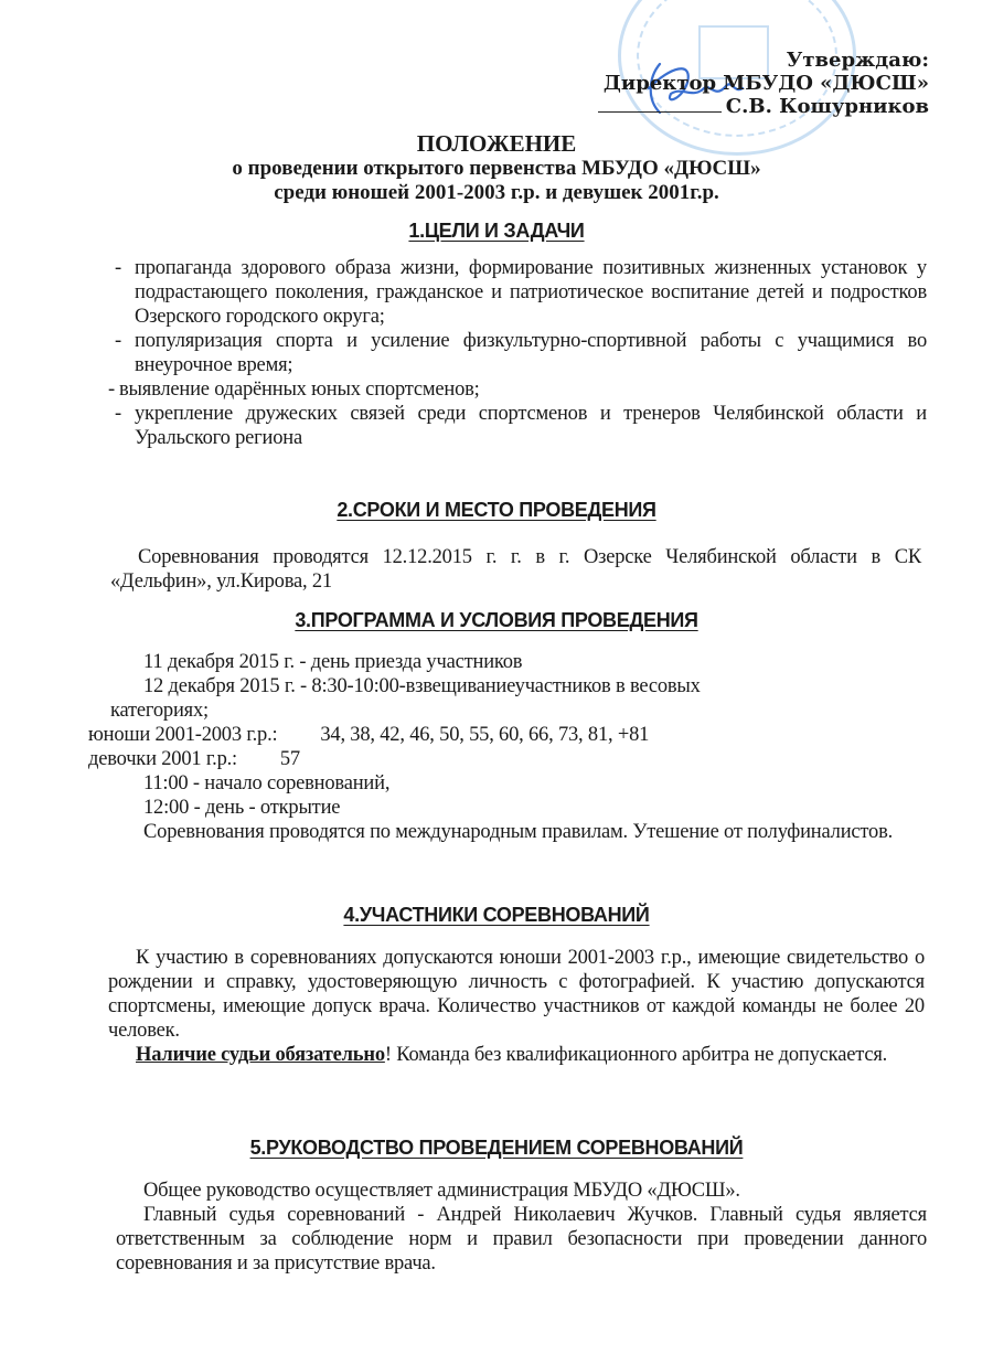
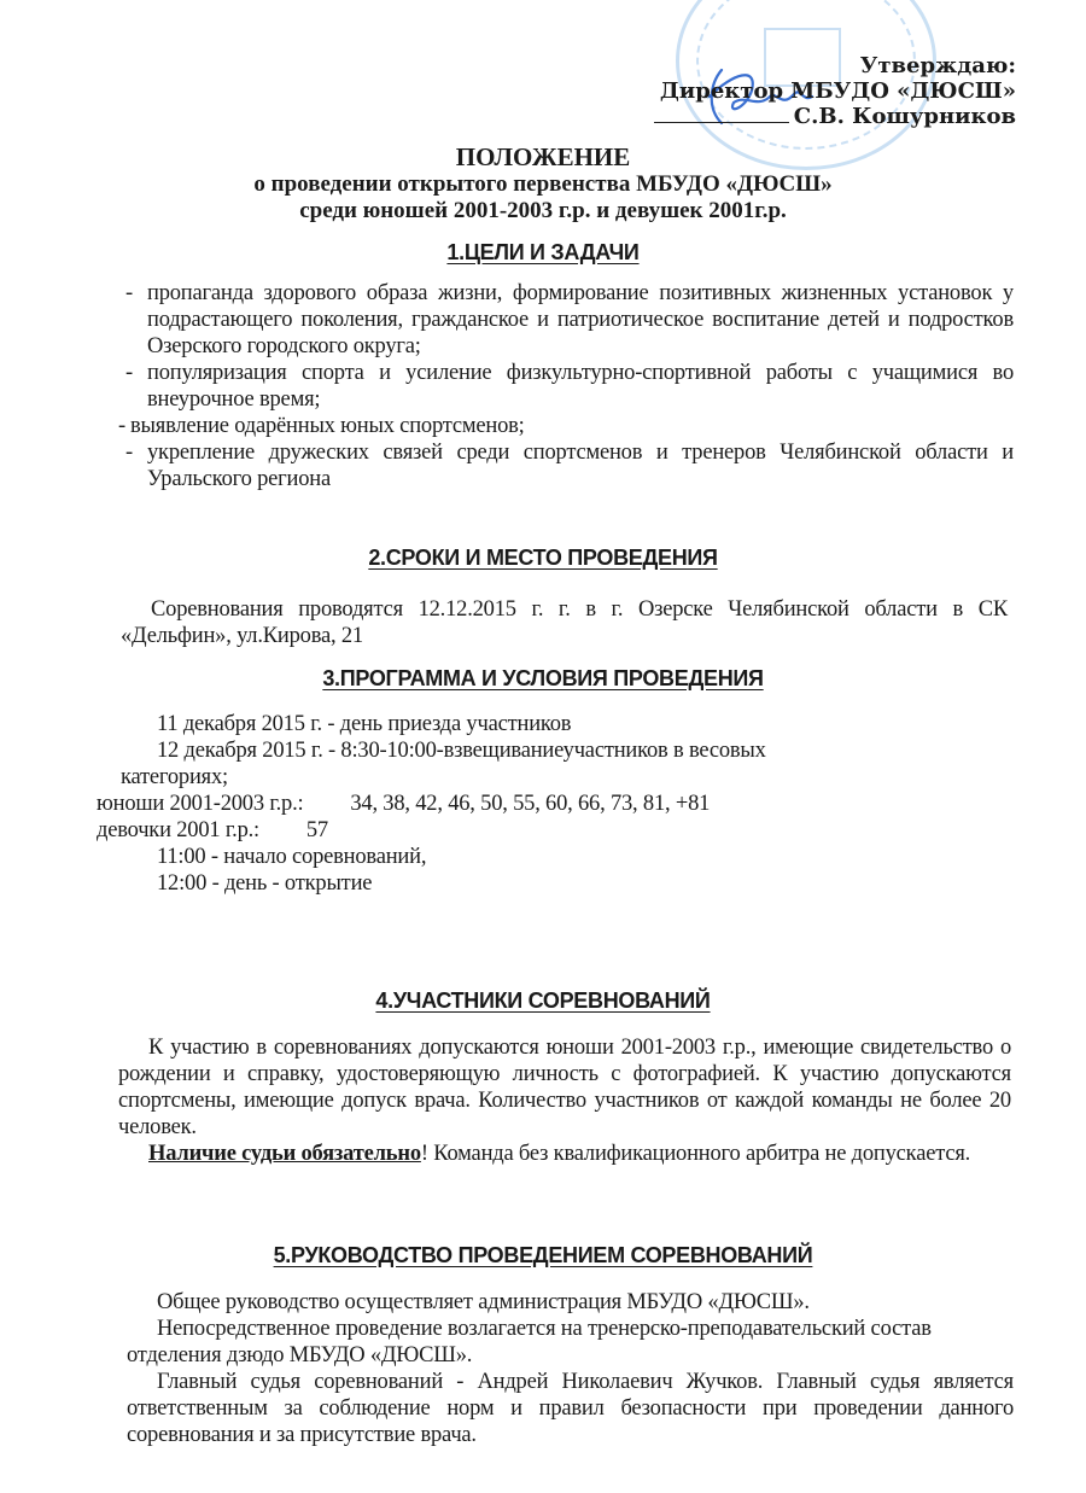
  Утверждаю:
  Директор МБУДО «ДЮСШ»
  С.В. Кошурников
  ПОЛОЖЕНИЕ
  о проведении открытого первенства МБУДО «ДЮСШ»
  среди юношей 2001-2003 г.р. и девушек 2001г.р.
  1.ЦЕЛИ И ЗАДАЧИ
  -
  пропаганда здорового образа жизни, формирование позитивных жизненных установок у подрастающего поколения, гражданское и патриотическое воспитание детей и подростков Озерского городского округа;
  -
  популяризация спорта и усиление физкультурно-спортивной работы с учащимися во внеурочное время;
  -
  выявление одарённых юных спортсменов;
  -
  укрепление дружеских связей среди спортсменов и тренеров Челябинской области и Уральского региона
  2.СРОКИ И МЕСТО ПРОВЕДЕНИЯ
  Соревнования проводятся 12.12.2015 г. г. в г. Озерске Челябинской области в СК «Дельфин», ул.Кирова, 21
  3.ПРОГРАММА И УСЛОВИЯ ПРОВЕДЕНИЯ
  11 декабря 2015 г. - день приезда участников
  12 декабря 2015 г. - 8:30-10:00-взвещиваниеучастников в весовых
  категориях;
  юноши 2001-2003 г.р.: 34, 38, 42, 46, 50, 55, 60, 66, 73, 81, +81
  девочки 2001 г.р.: 57
  11:00 - начало соревнований,
  12:00 - день - открытие
- Соревнования проводятся по международным правилам. Утешение от полуфиналистов.
  4.УЧАСТНИКИ СОРЕВНОВАНИЙ
  К участию в соревнованиях допускаются юноши 2001-2003 г.р., имеющие свидетельство о рождении и справку, удостоверяющую личность с фотографией. К участию допускаются спортсмены, имеющие допуск врача. Количество участников от каждой команды не более 20 человек.
  Наличие судьи обязательно! Команда без квалификационного арбитра не допускается.
  5.РУКОВОДСТВО ПРОВЕДЕНИЕМ СОРЕВНОВАНИЙ
  Общее руководство осуществляет администрация МБУДО «ДЮСШ».
+ Непосредственное проведение возлагается на тренерско-преподавательский состав отделения дзюдо МБУДО «ДЮСШ».
  Главный судья соревнований - Андрей Николаевич Жучков. Главный судья является ответственным за соблюдение норм и правил безопасности при проведении данного соревнования и за присутствие врача.
